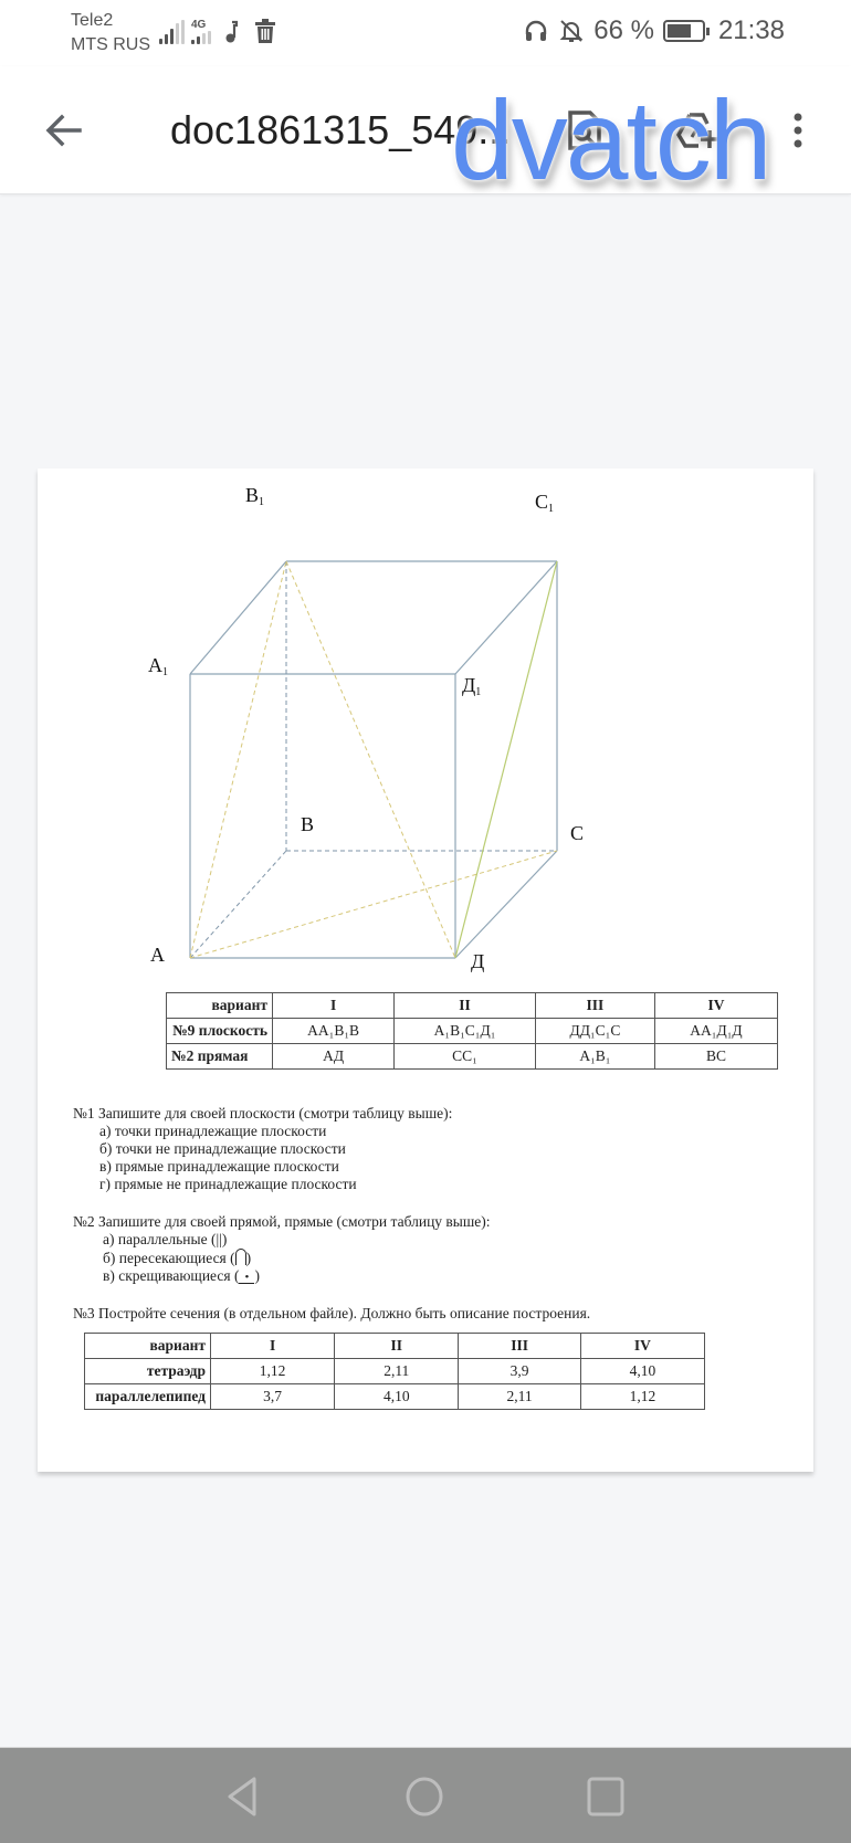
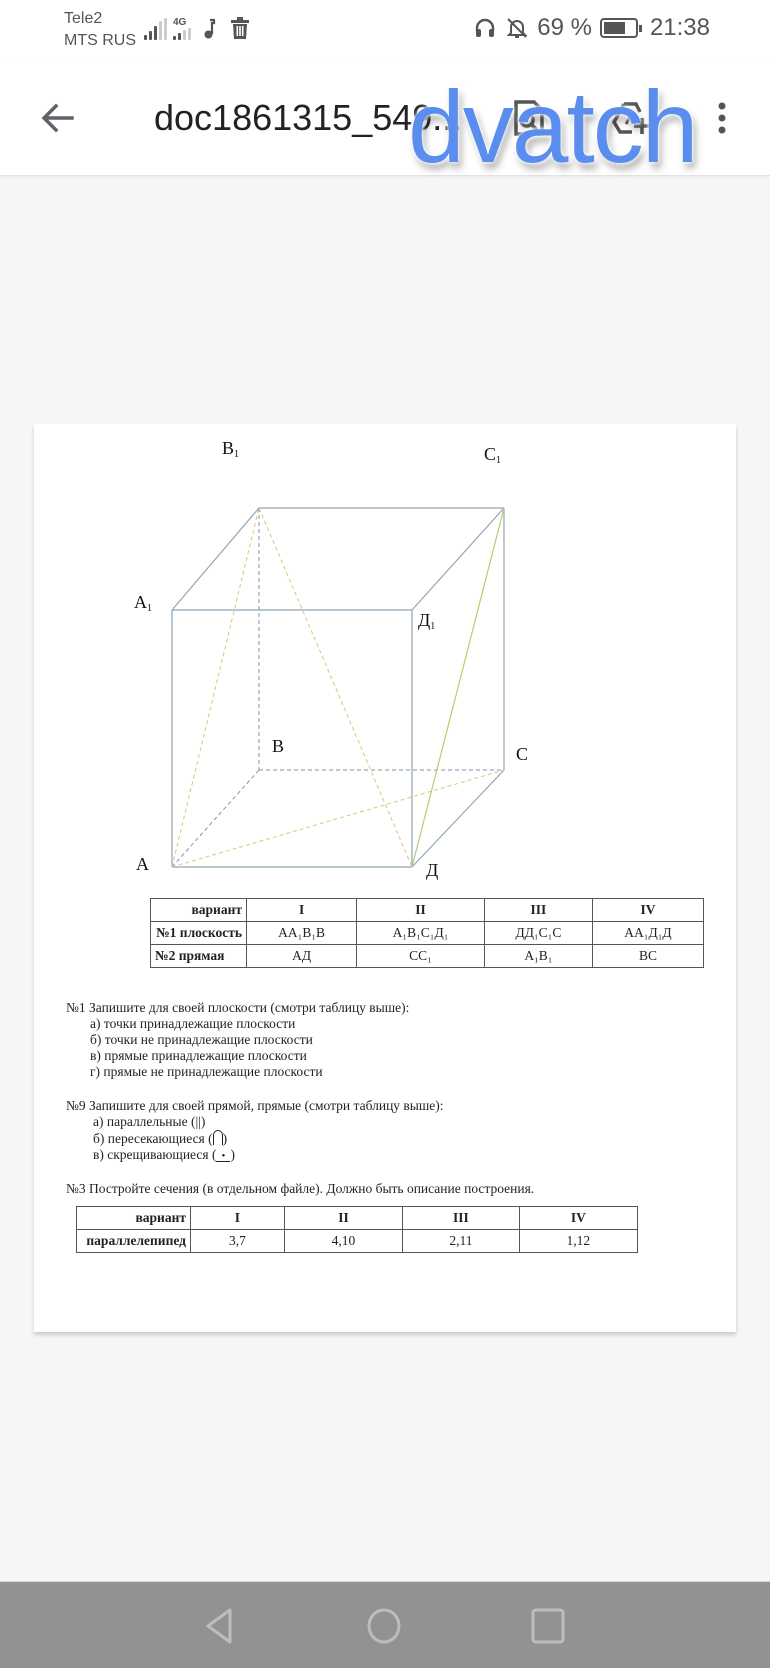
  Tele2
  MTS RUS
  4G
- 66 %
+ 69 %
  21:38
  doc1861315_549...
  dvatch
  B1
  C1
  A1
  Д1
  B
  C
  A
  Д
  вариант	I	II	III	IV
- №9 плоскость	AA₁B₁B	A₁B₁C₁Д₁	ДД₁C₁C	AA₁Д₁Д
+ №1 плоскость	AA₁B₁B	A₁B₁C₁Д₁	ДД₁C₁C	AA₁Д₁Д
  №2 прямая	AД	CC₁	A₁B₁	BC
  №1 Запишите для своей плоскости (смотри таблицу выше):
  а) точки принадлежащие плоскости
  б) точки не принадлежащие плоскости
  в) прямые принадлежащие плоскости
  г) прямые не принадлежащие плоскости
- №2 Запишите для своей прямой, прямые (смотри таблицу выше):
+ №9 Запишите для своей прямой, прямые (смотри таблицу выше):
  а) параллельные (||)
  б) пересекающиеся ( )
  в) скрещивающиеся ( • )
  №3 Постройте сечения (в отдельном файле). Должно быть описание построения.
  вариант	I	II	III	IV
- тетраэдр	1,12	2,11	3,9	4,10
  параллелепипед	3,7	4,10	2,11	1,12
